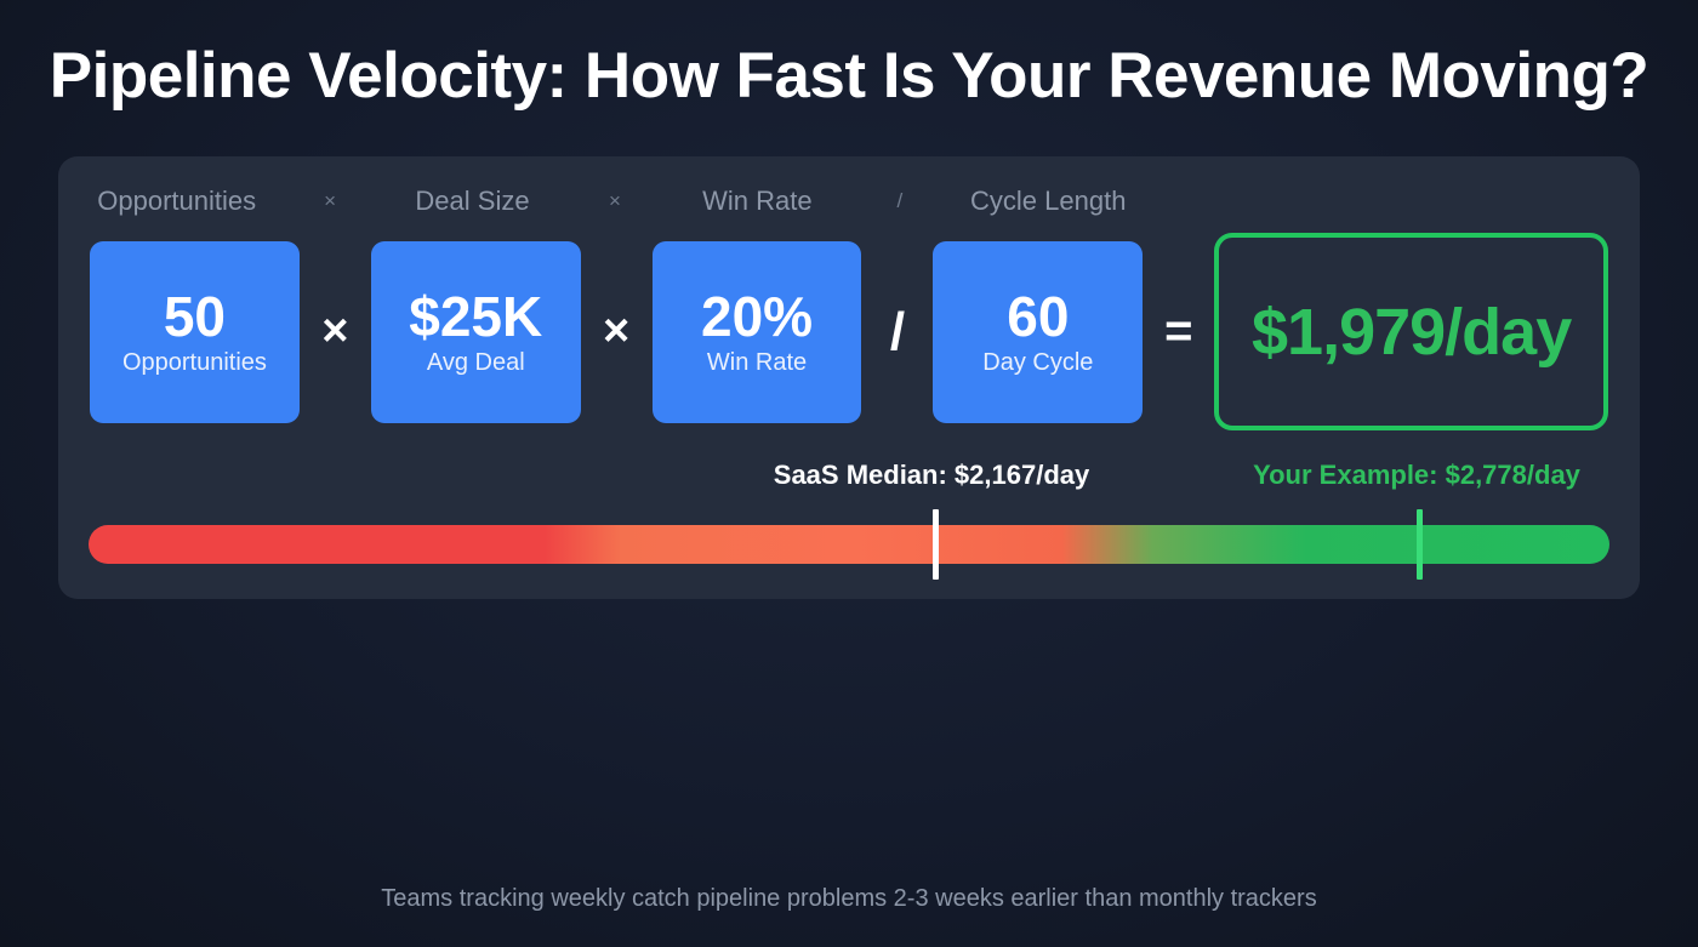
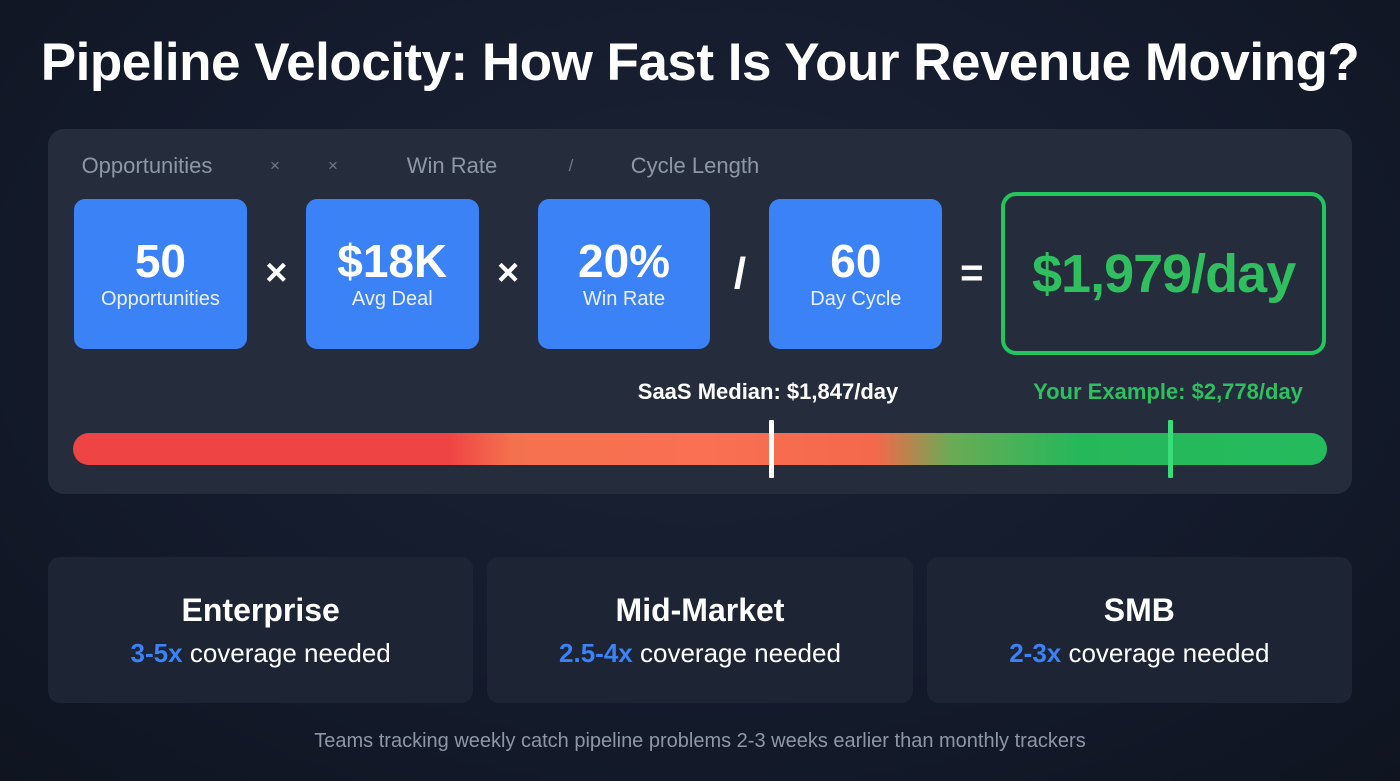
  Pipeline Velocity: How Fast Is Your Revenue Moving?
  Opportunities
  ×
- Deal Size
  ×
  Win Rate
  /
  Cycle Length
  50
  Opportunities
  ×
- $25K
+ $18K
  Avg Deal
  ×
  20%
  Win Rate
  /
  60
  Day Cycle
  =
  $1,979/day
- SaaS Median: $2,167/day
+ SaaS Median: $1,847/day
  Your Example: $2,778/day
+ Enterprise
+ 3-5x coverage needed
+ Mid-Market
+ 2.5-4x coverage needed
+ SMB
+ 2-3x coverage needed
  Teams tracking weekly catch pipeline problems 2-3 weeks earlier than monthly trackers
